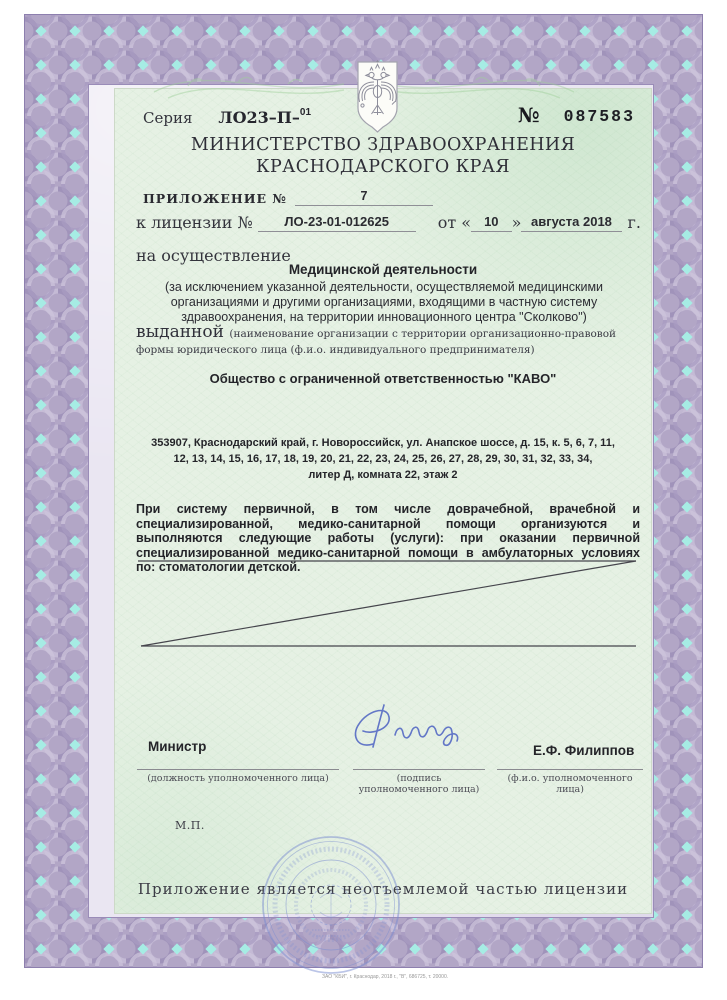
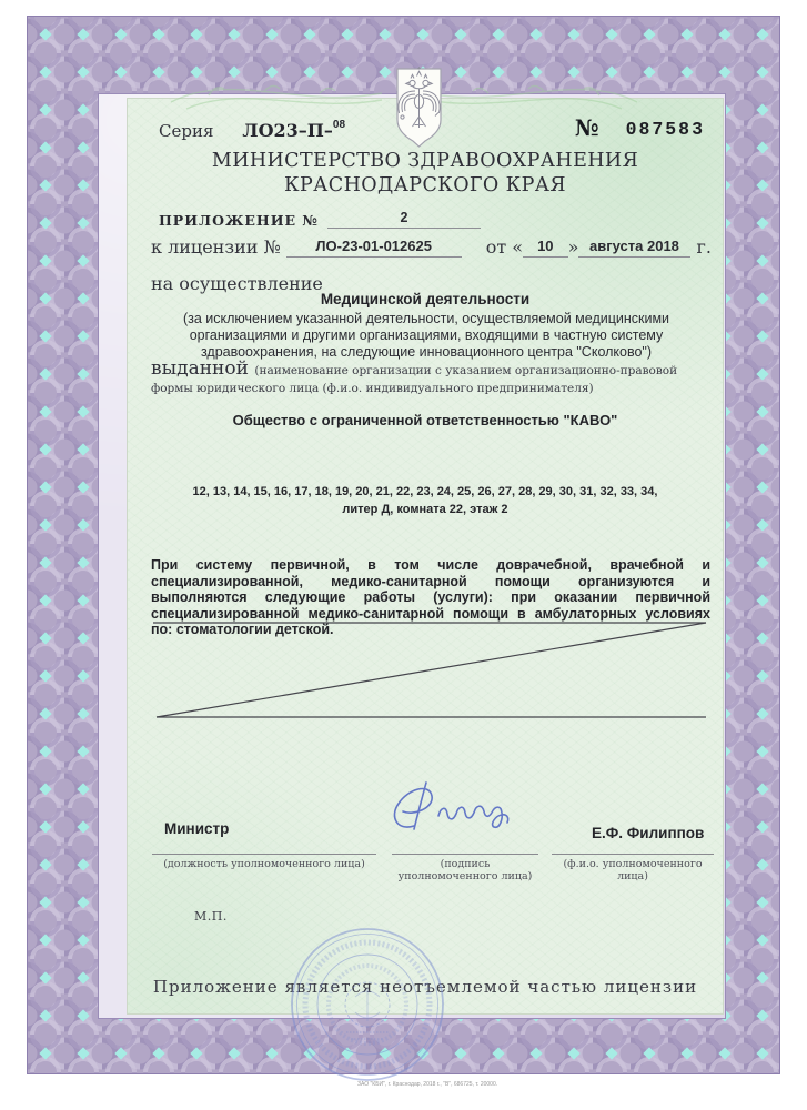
  Серия
- ЛО23–П–01
+ ЛО23–П–08
  №
  087583
  МИНИСТЕРСТВО ЗДРАВООХРАНЕНИЯ
  КРАСНОДАРСКОГО КРАЯ
  ПРИЛОЖЕНИЕ №
- 7
+ 2
  к лицензии №
  ЛО-23-01-012625
  от «
  10
  »
  августа 2018
  г.
  на осуществление
  Медицинской деятельности
- (за исключением указанной деятельности, осуществляемой медицинскими организациями и другими организациями, входящими в частную систему здравоохранения, на территории инновационного центра "Сколково")
+ (за исключением указанной деятельности, осуществляемой медицинскими организациями и другими организациями, входящими в частную систему здравоохранения, на следующие инновационного центра "Сколково")
- выданной (наименование организации с территории организационно-правовой формы юридического лица (ф.и.о. индивидуального предпринимателя)
+ выданной (наименование организации с указанием организационно-правовой формы юридического лица (ф.и.о. индивидуального предпринимателя)
  Общество с ограниченной ответственностью "КАВО"
- 353907, Краснодарский край, г. Новороссийск, ул. Анапское шоссе, д. 15, к. 5, 6, 7, 11,
  12, 13, 14, 15, 16, 17, 18, 19, 20, 21, 22, 23, 24, 25, 26, 27, 28, 29, 30, 31, 32, 33, 34,
  литер Д, комната 22, этаж 2
  При систему первичной, в том числе доврачебной, врачебной и специализированной, медико-санитарной помощи организуются и выполняются следующие работы (услуги): при оказании первичной специализированной медико-санитарной помощи в амбулаторных условиях по: стоматологии детской.
  Министр
  Е.Ф. Филиппов
  (должность уполномоченного лица)
  (подпись уполномоченного лица)
  (ф.и.о. уполномоченного лица)
  М.П.
  Приложение является неотъемлемой частью лицензии
